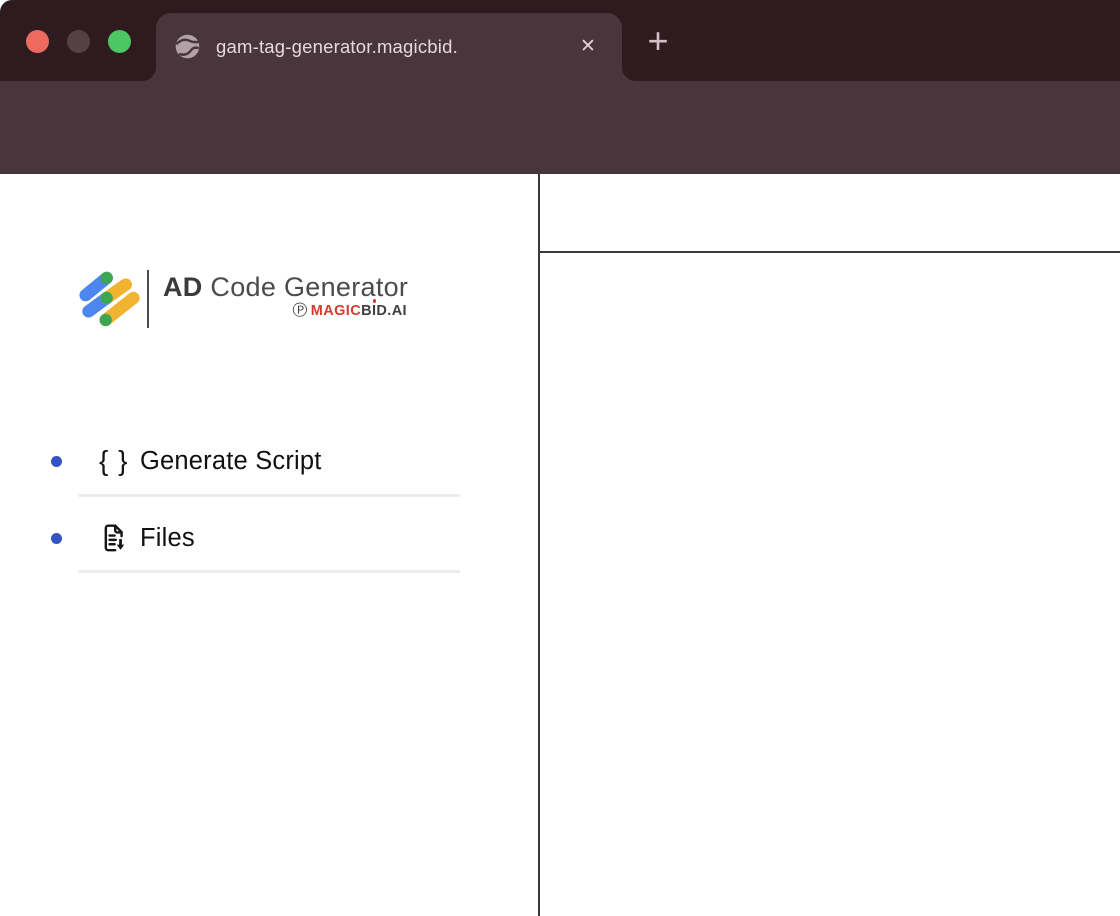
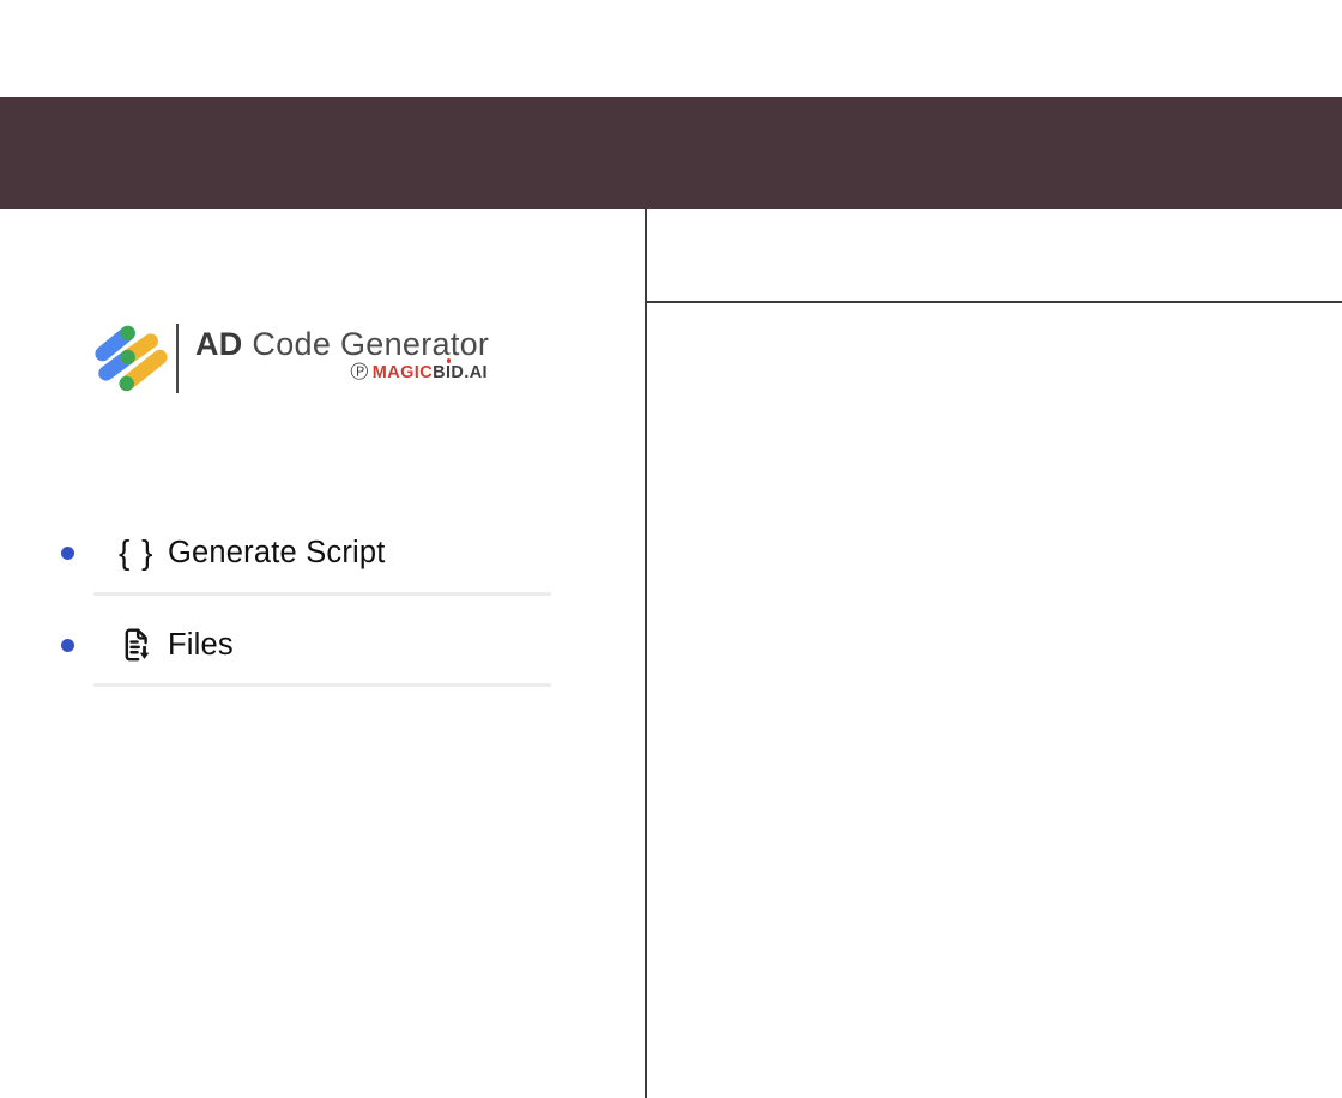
- gam-tag-generator.magicbid.
- ✕
- +
  AD Code Generator
  Ⓟ MAGICBID.AI
  { }
  Generate Script
  Files
